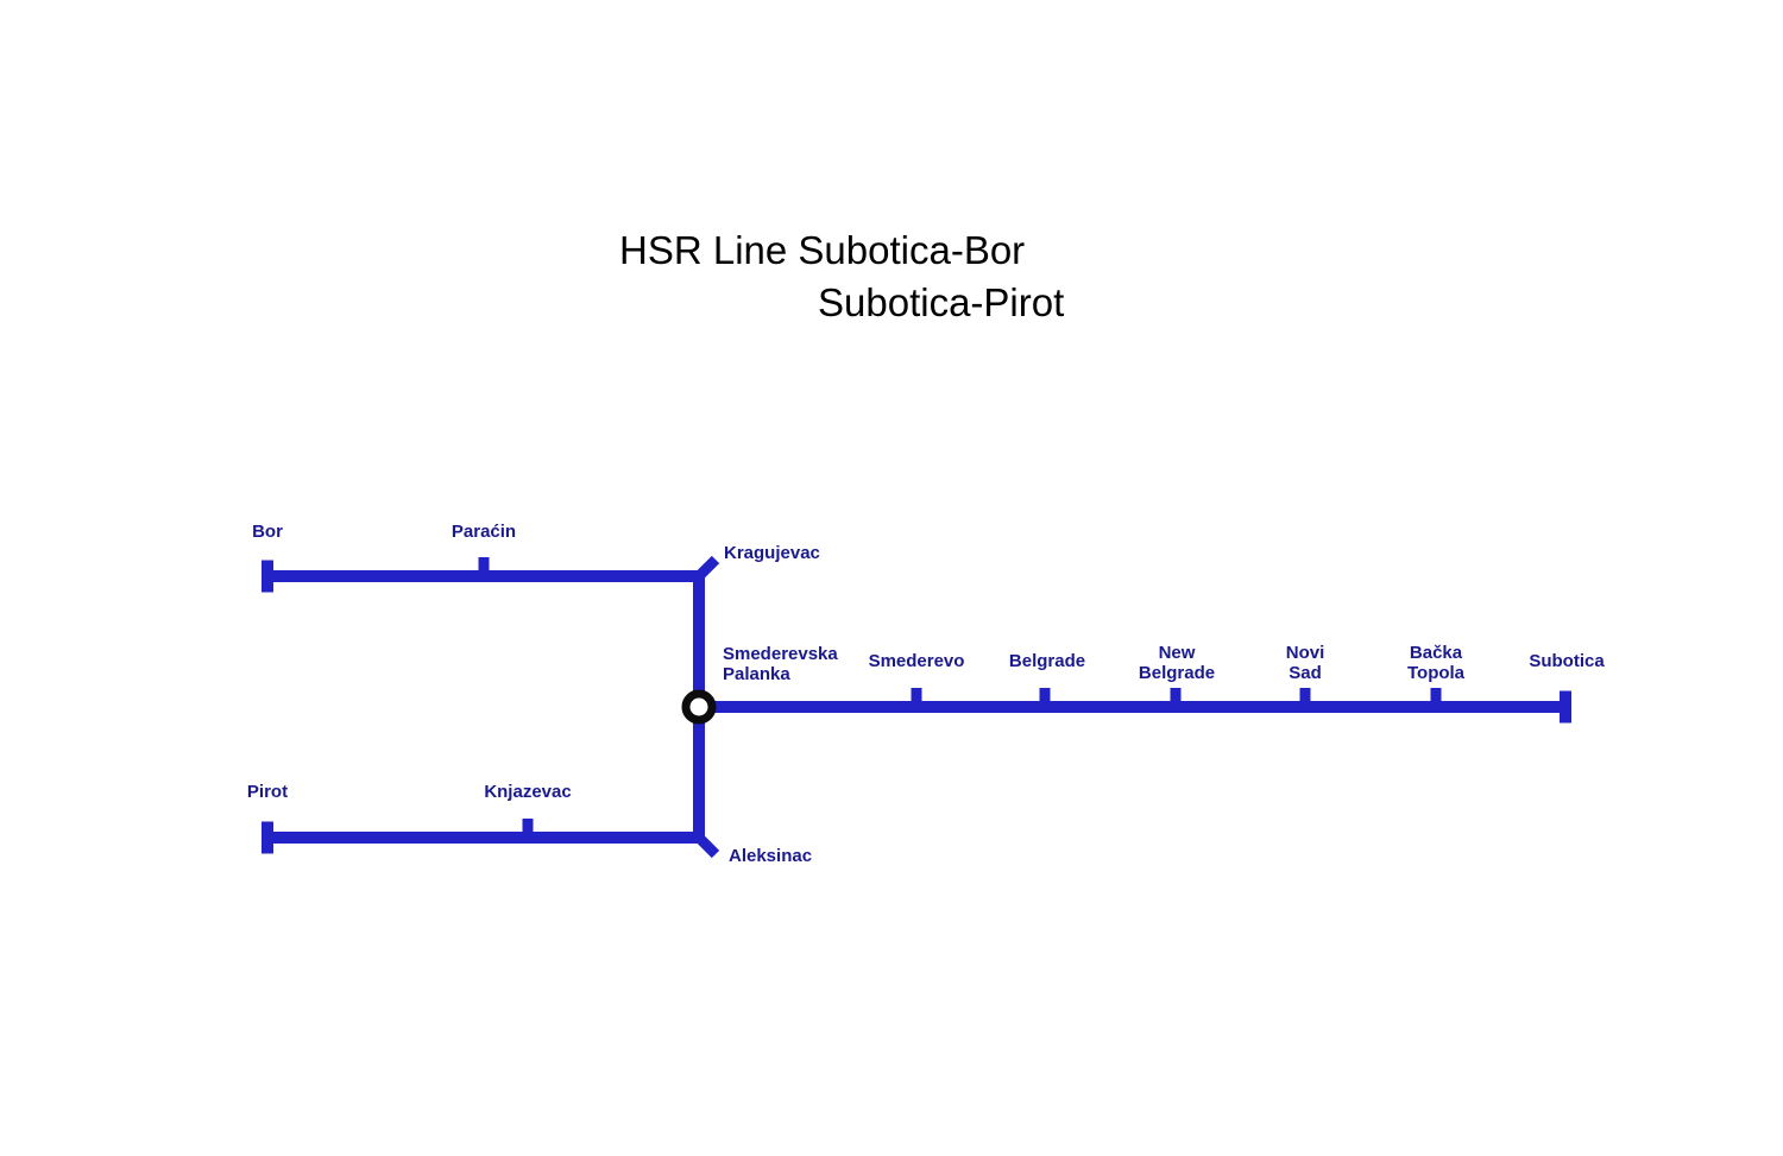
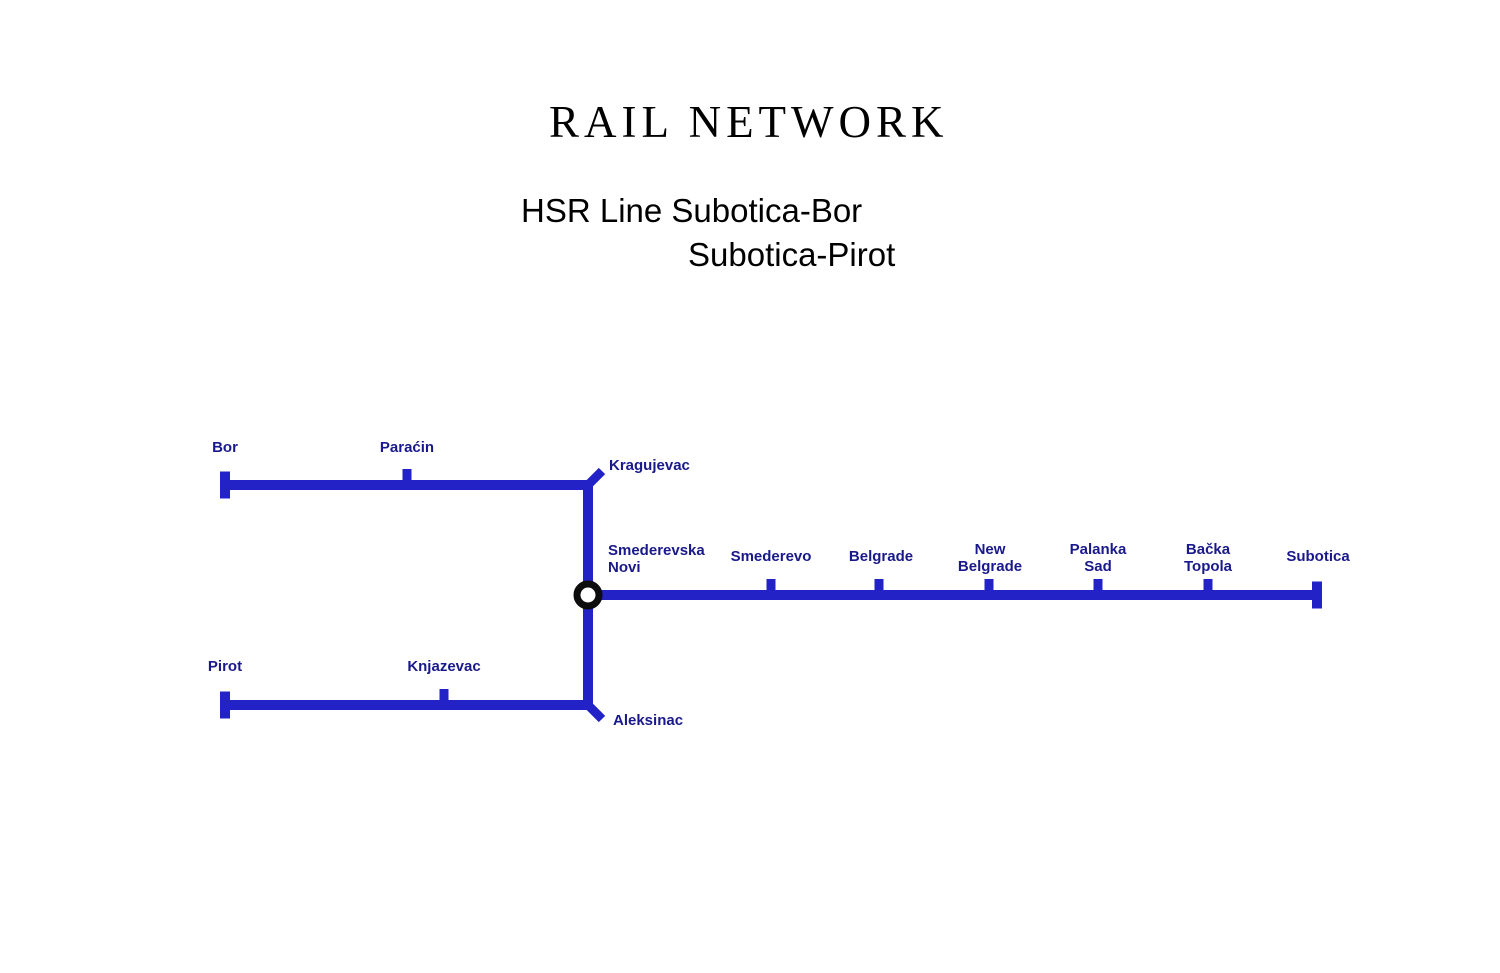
+ RAIL NETWORK
  HSR Line Subotica-Bor
  Subotica-Pirot
  Bor
  Paraćin
  Kragujevac
  Smederevska
- Palanka
+ Novi
  Smederevo
  Belgrade
  New
  Belgrade
- Novi
+ Palanka
  Sad
  Bačka
  Topola
  Subotica
  Pirot
  Knjazevac
  Aleksinac
